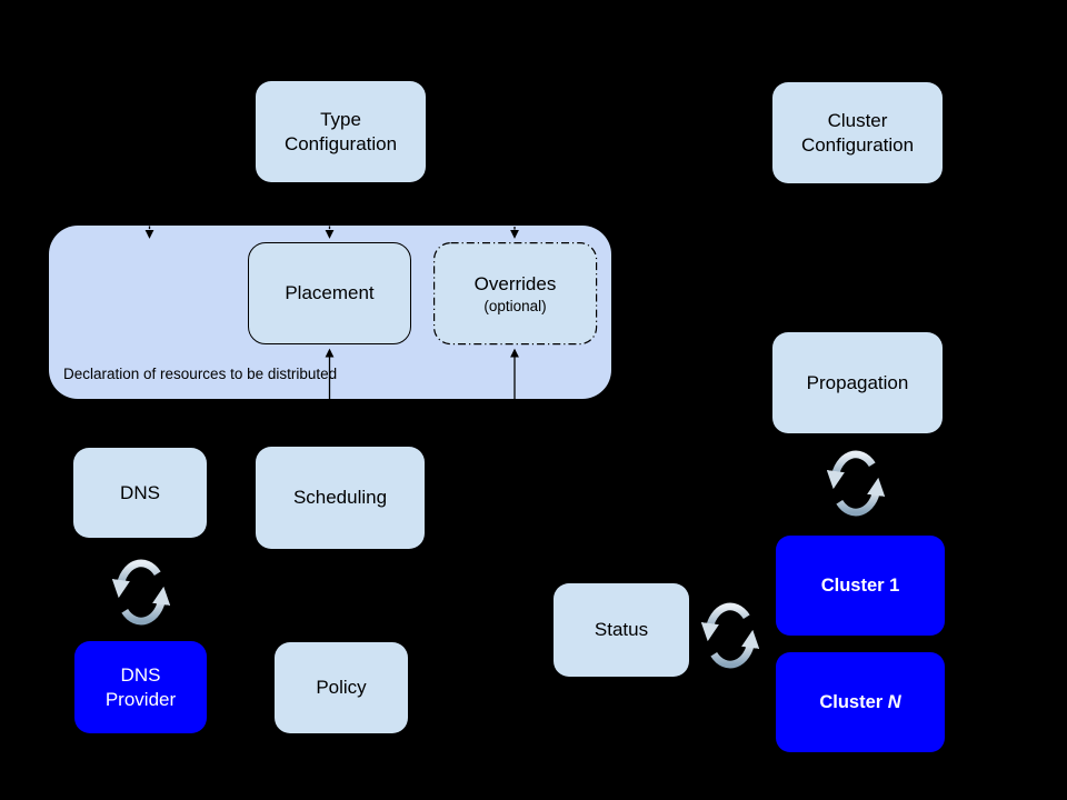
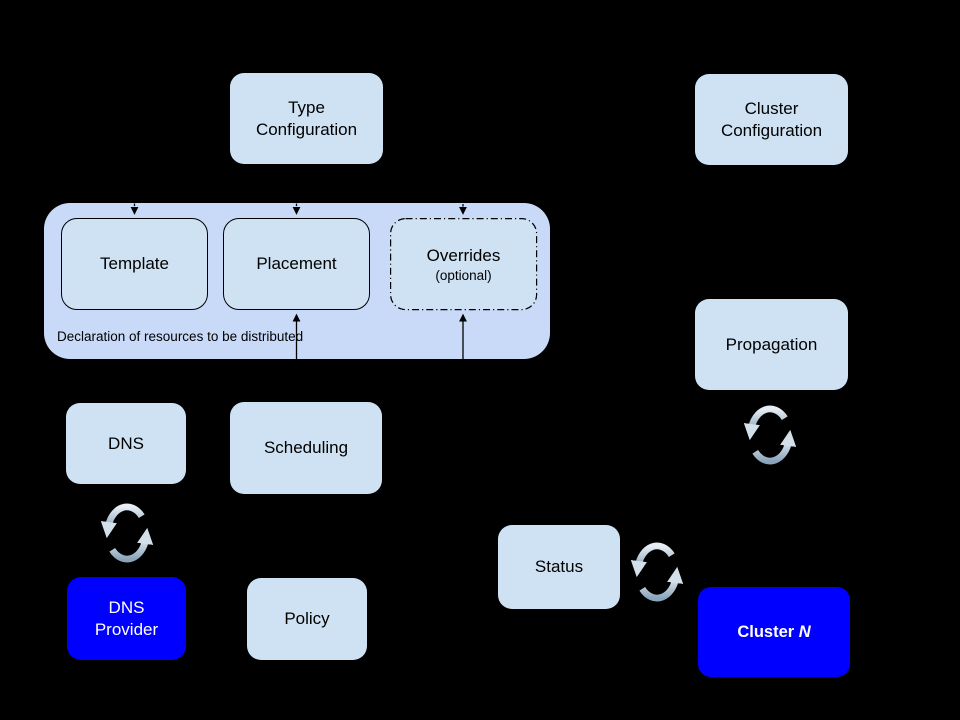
  Type
  Configuration
  Cluster
  Configuration
+ Template
  Placement
  Overrides
  (optional)
  Declaration of resources to be distributed
  DNS
  Scheduling
  DNS
  Provider
  Policy
  Propagation
  Status
- Cluster 1
  Cluster N
